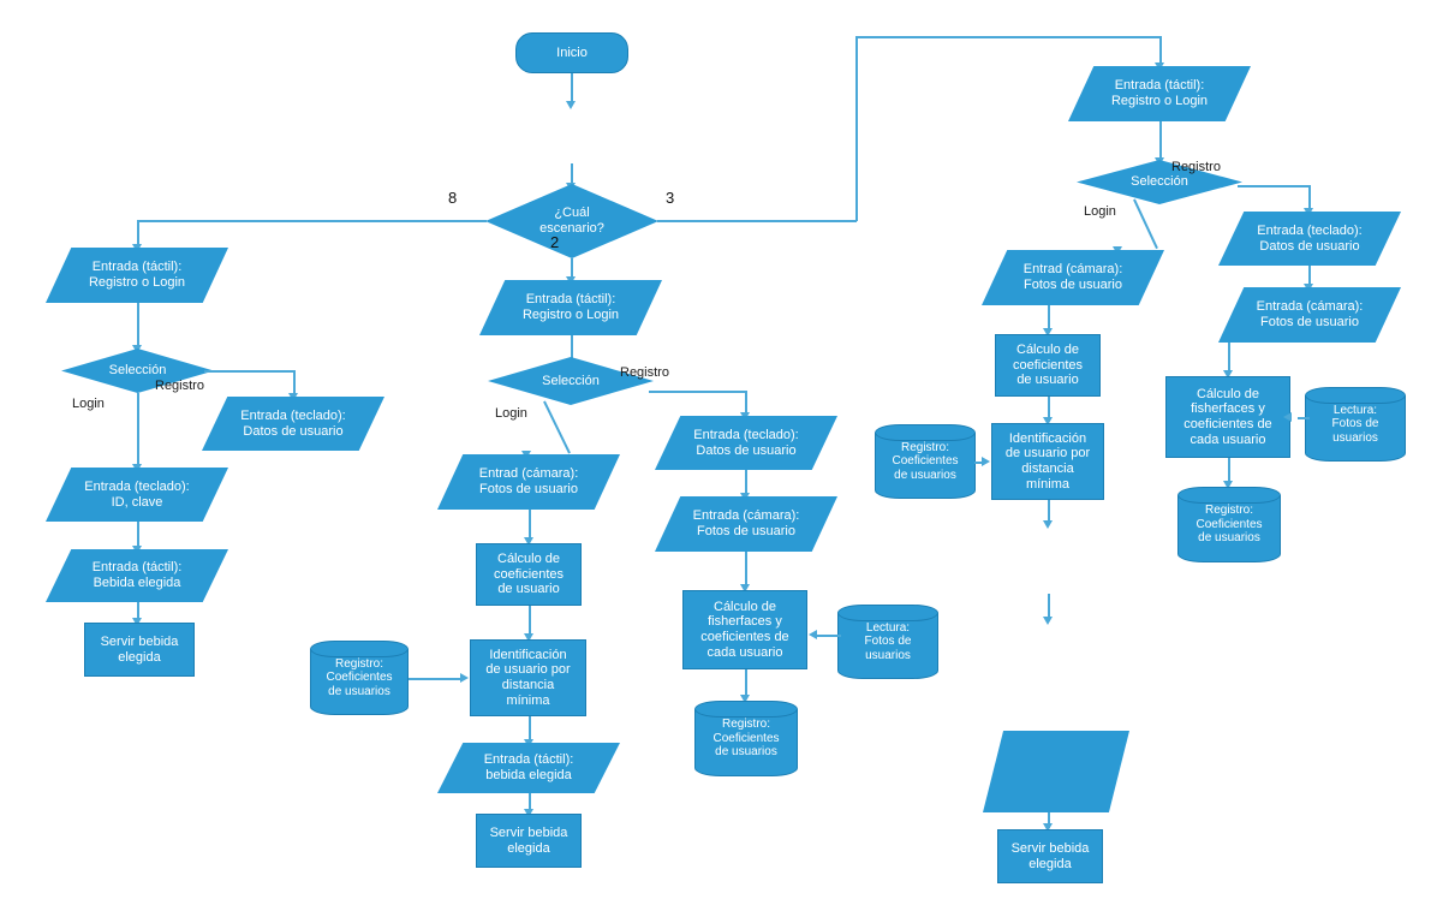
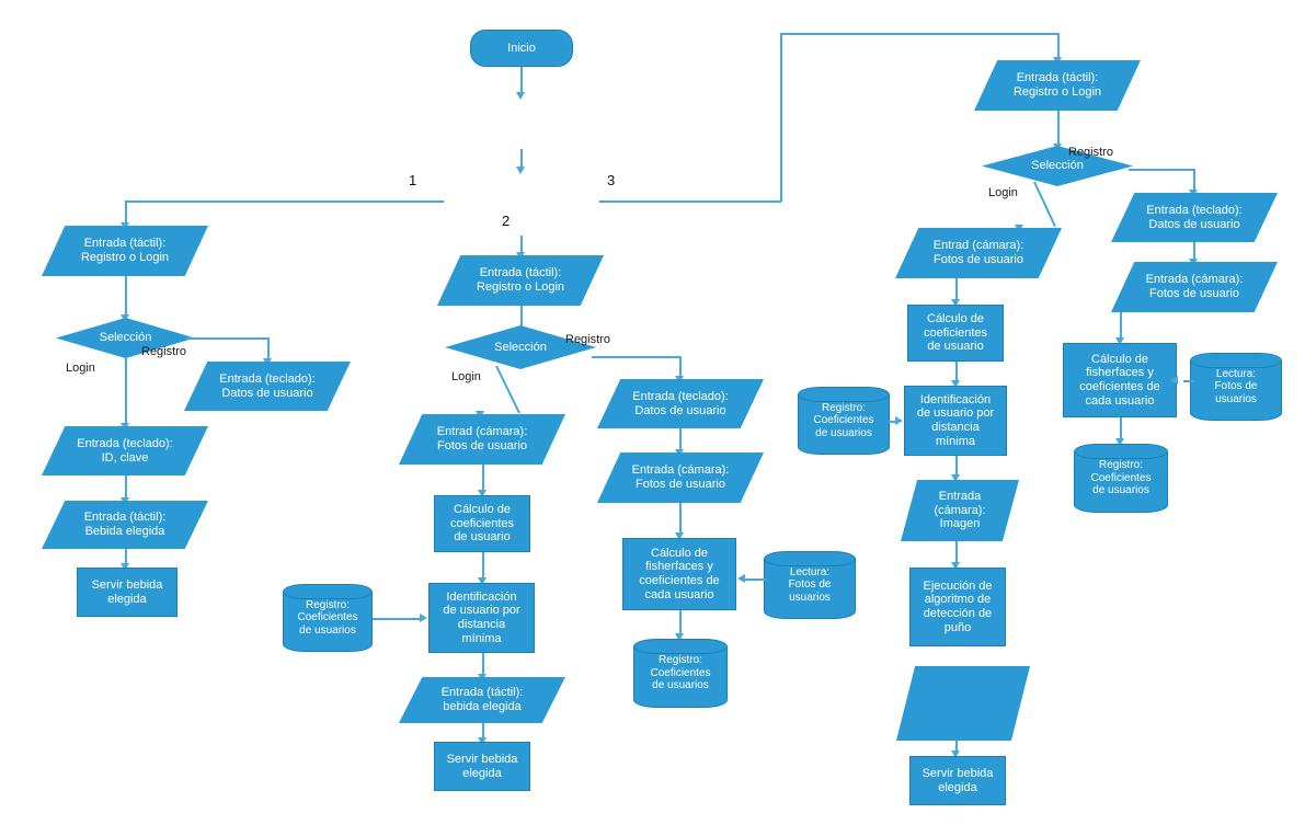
  Inicio
- ¿Cuál
- escenario?
- 8
+ 1
  3
  2
  Entrada (táctil):
  Registro o Login
  Selección
  Login
  Registro
  Entrada (teclado):
  Datos de usuario
  Entrada (teclado):
  ID, clave
  Entrada (táctil):
  Bebida elegida
  Servir bebida
  elegida
  Entrada (táctil):
  Registro o Login
  Selección
  Login
  Registro
  Entrad (cámara):
  Fotos de usuario
  Cálculo de
  coeficientes
  de usuario
  Identificación
  de usuario por
  distancia
  mínima
  Registro:
  Coeficientes
  de usuarios
  Entrada (táctil):
  bebida elegida
  Servir bebida
  elegida
  Entrada (teclado):
  Datos de usuario
  Entrada (cámara):
  Fotos de usuario
  Cálculo de
  fisherfaces y
  coeficientes de
  cada usuario
  Lectura:
  Fotos de
  usuarios
  Registro:
  Coeficientes
  de usuarios
  Entrada (táctil):
  Registro o Login
  Selección
  Login
  Registro
  Entrad (cámara):
  Fotos de usuario
  Cálculo de
  coeficientes
  de usuario
  Identificación
  de usuario por
  distancia
  mínima
  Registro:
  Coeficientes
  de usuarios
+ Entrada
+ (cámara):
+ Imagen
+ Ejecución de
+ algoritmo de
+ detección de
+ puño
  Servir bebida
  elegida
  Entrada (teclado):
  Datos de usuario
  Entrada (cámara):
  Fotos de usuario
  Cálculo de
  fisherfaces y
  coeficientes de
  cada usuario
  Lectura:
  Fotos de
  usuarios
  Registro:
  Coeficientes
  de usuarios
